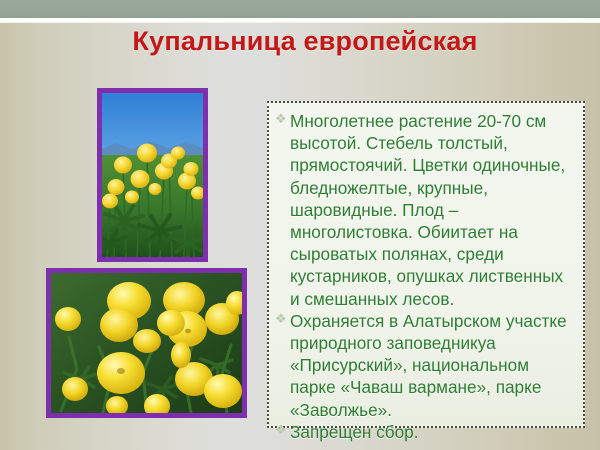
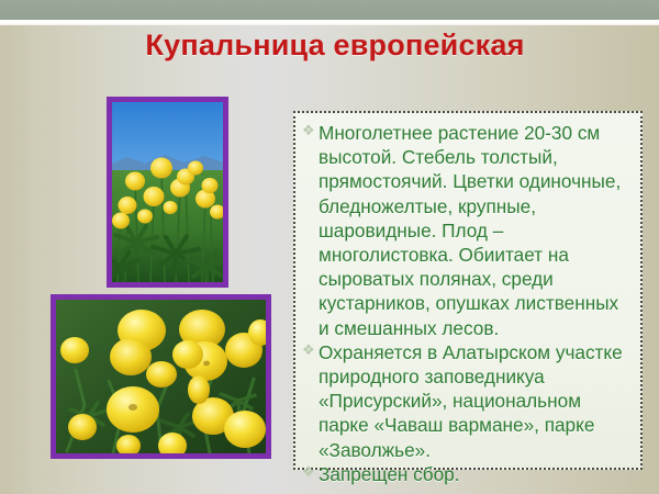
  Купальница европейская
  ❖
- Многолетнее растение 20-70 см высотой. Стебель толстый, прямостоячий. Цветки одиночные, бледножелтые, крупные, шаровидные. Плод – многолистовка. Обиитает на сыроватых полянах, среди кустарников, опушках лиственных и смешанных лесов.
+ Многолетнее растение 20-30 см высотой. Стебель толстый, прямостоячий. Цветки одиночные, бледножелтые, крупные, шаровидные. Плод – многолистовка. Обиитает на сыроватых полянах, среди кустарников, опушках лиственных и смешанных лесов.
  ❖
  Охраняется в Алатырском участке природного заповедникуа «Присурский», национальном парке «Чаваш вармане», парке «Заволжье».
  ❖
  Запрещен сбор.
